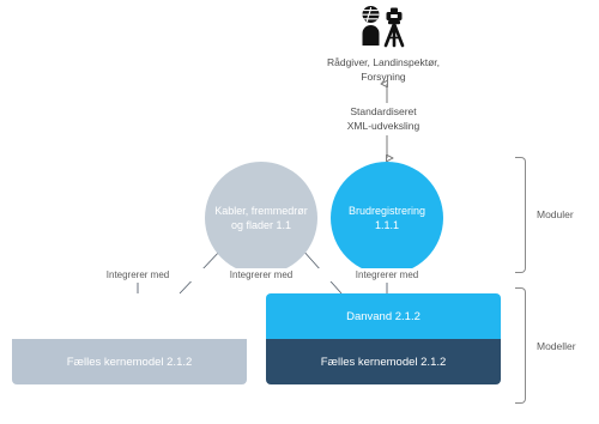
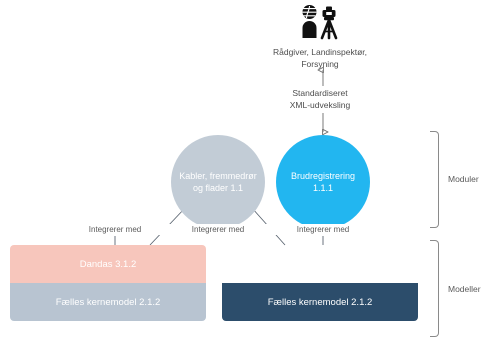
  Rådgiver, Landinspektør,
  Forsyning
  Standardiseret
  XML-udveksling
  Kabler, fremmedrør
  og flader 1.1
  Brudregistrering
  1.1.1
  Integrerer med
  Integrerer med
  Integrerer med
+ Dandas 3.1.2
  Fælles kernemodel 2.1.2
- Danvand 2.1.2
  Fælles kernemodel 2.1.2
  Moduler
  Modeller
